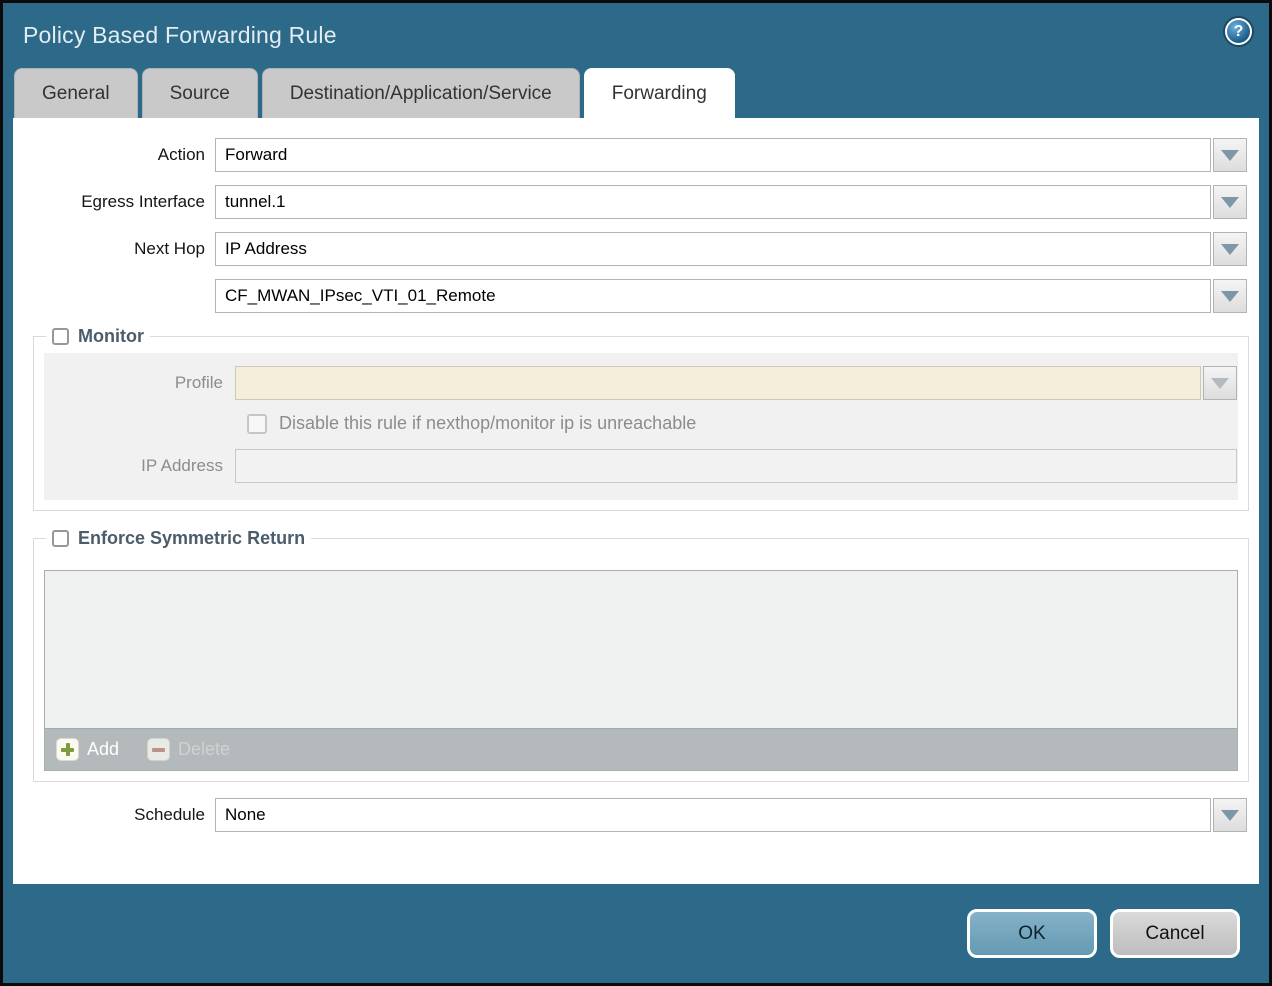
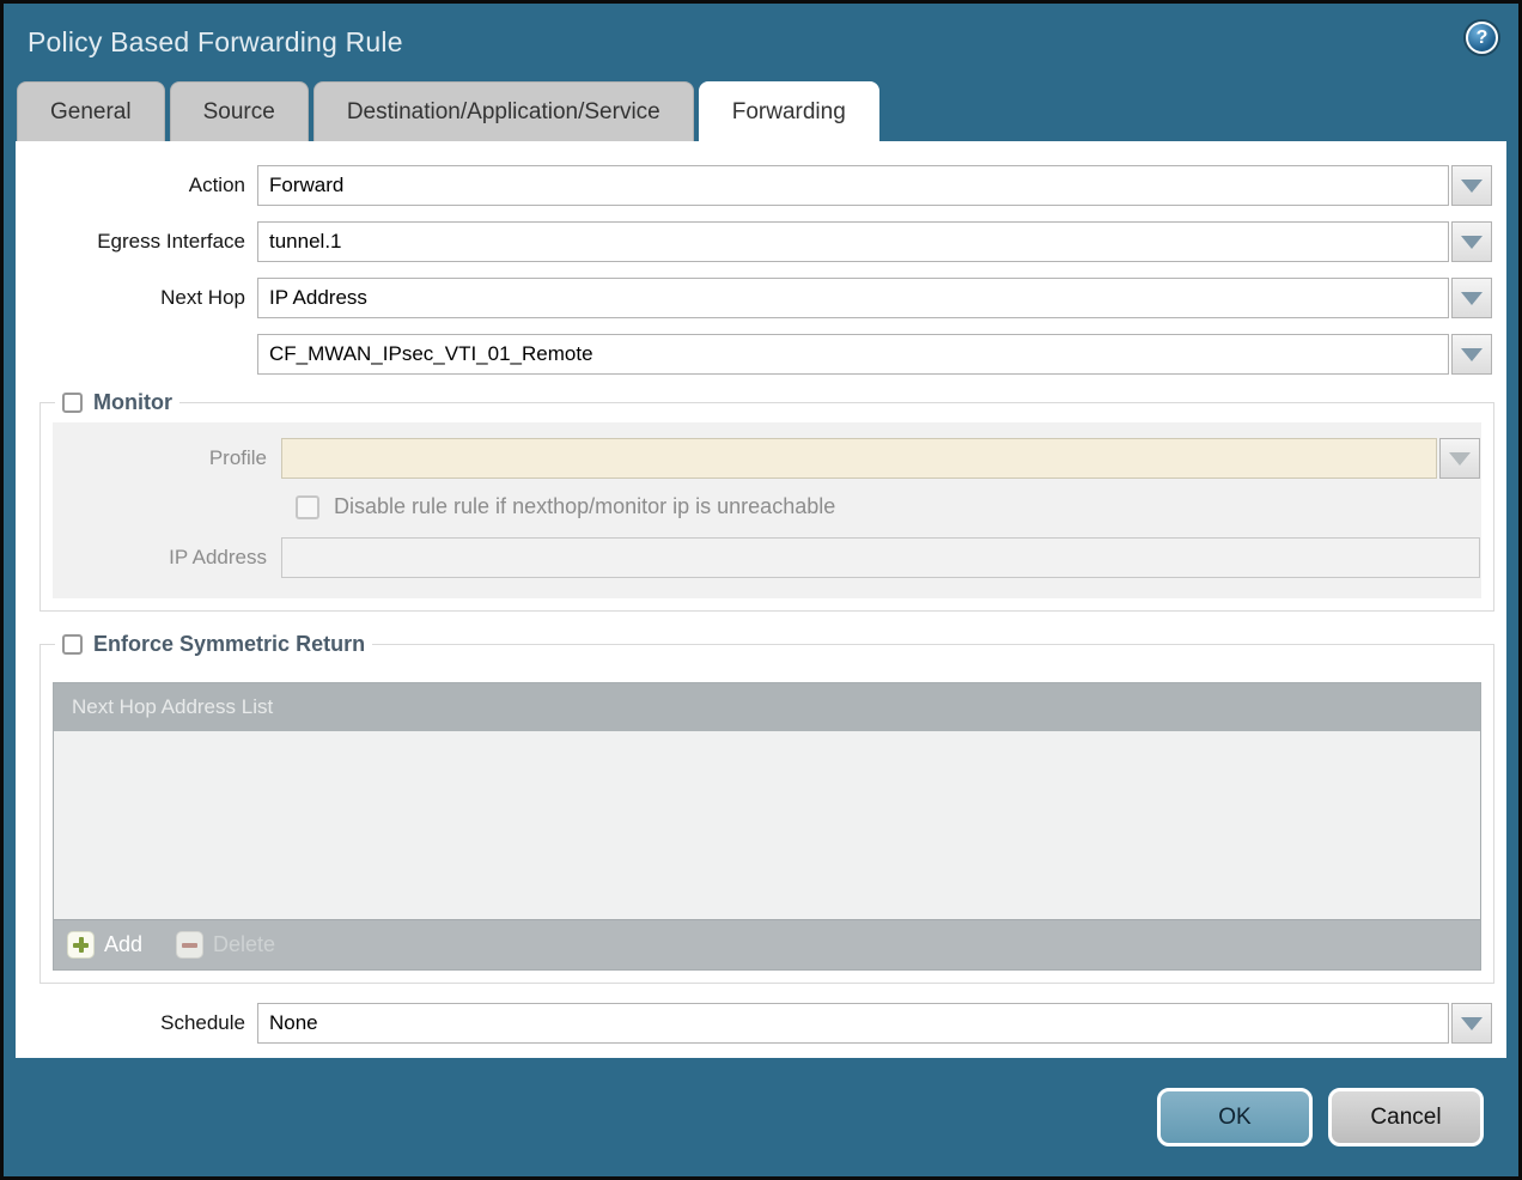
  Policy Based Forwarding Rule
  ?
  General
  Source
  Destination/Application/Service
  Forwarding
  Action
  Forward
  Egress Interface
  tunnel.1
  Next Hop
  IP Address
  CF_MWAN_IPsec_VTI_01_Remote
  Monitor
  Profile
- Disable this rule if nexthop/monitor ip is unreachable
+ Disable rule rule if nexthop/monitor ip is unreachable
  IP Address
  Enforce Symmetric Return
+ Next Hop Address List
  Add
  Delete
  Schedule
  None
  OK
  Cancel
